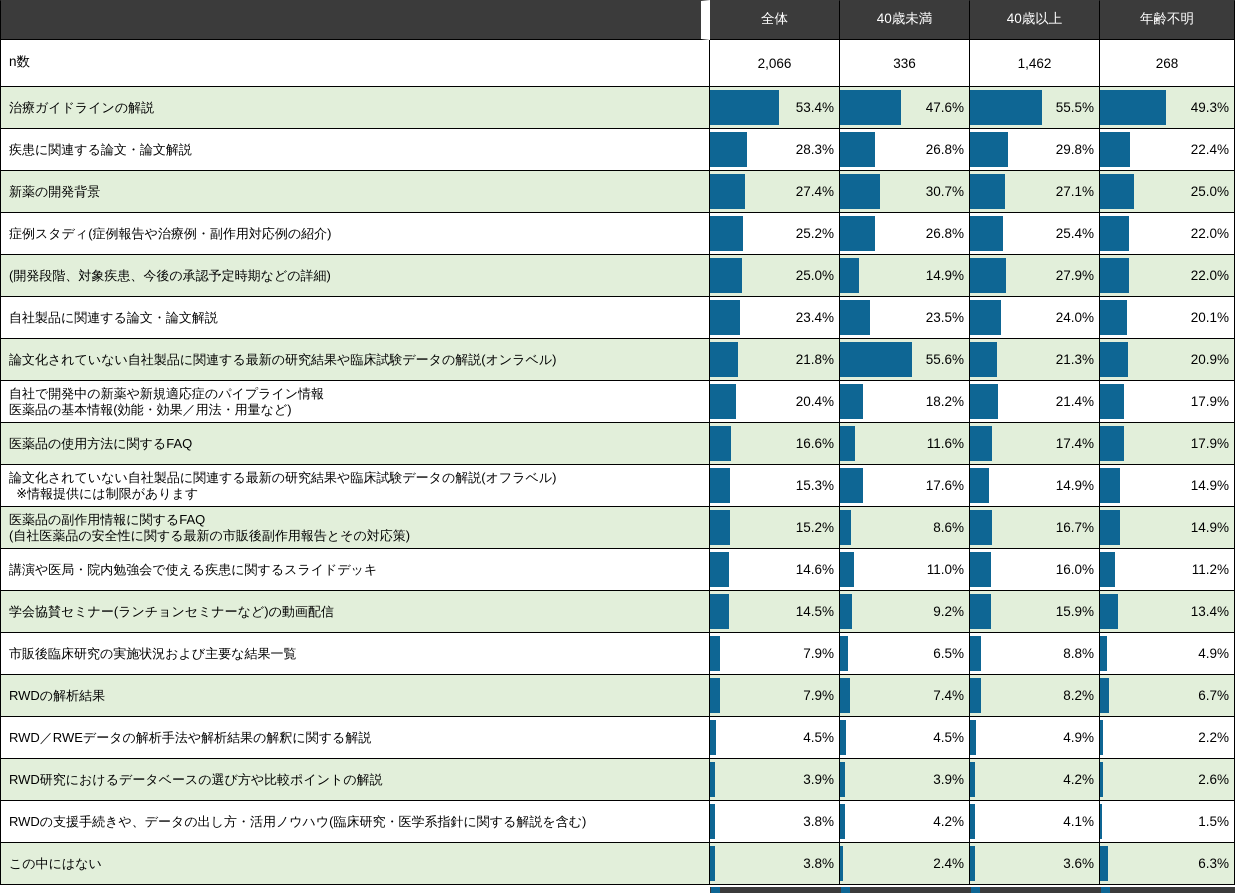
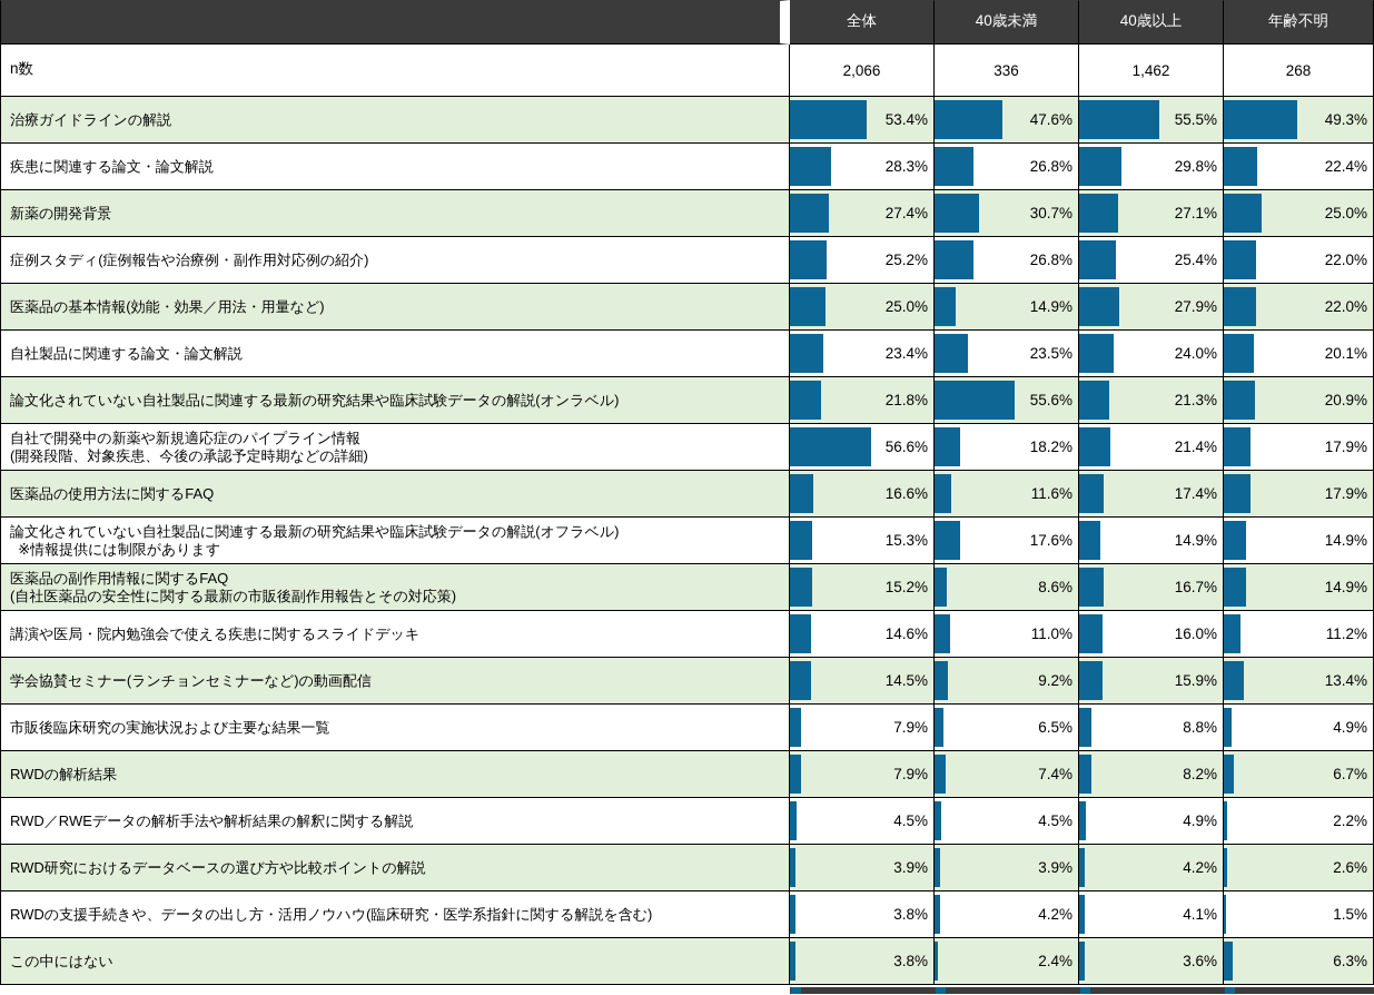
  全体
  40歳未満
  40歳以上
  年齢不明
  n数
  2,066
  336
  1,462
  268
  治療ガイドラインの解説
  53.4%
  47.6%
  55.5%
  49.3%
  疾患に関連する論文・論文解説
  28.3%
  26.8%
  29.8%
  22.4%
  新薬の開発背景
  27.4%
  30.7%
  27.1%
  25.0%
  症例スタディ(症例報告や治療例・副作用対応例の紹介)
  25.2%
  26.8%
  25.4%
  22.0%
- (開発段階、対象疾患、今後の承認予定時期などの詳細)
+ 医薬品の基本情報(効能・効果／用法・用量など)
  25.0%
  14.9%
  27.9%
  22.0%
  自社製品に関連する論文・論文解説
  23.4%
  23.5%
  24.0%
  20.1%
  論文化されていない自社製品に関連する最新の研究結果や臨床試験データの解説(オンラベル)
  21.8%
  55.6%
  21.3%
  20.9%
  自社で開発中の新薬や新規適応症のパイプライン情報
- 医薬品の基本情報(効能・効果／用法・用量など)
+ (開発段階、対象疾患、今後の承認予定時期などの詳細)
- 20.4%
+ 56.6%
  18.2%
  21.4%
  17.9%
  医薬品の使用方法に関するFAQ
  16.6%
  11.6%
  17.4%
  17.9%
  論文化されていない自社製品に関連する最新の研究結果や臨床試験データの解説(オフラベル)
  ※情報提供には制限があります
  15.3%
  17.6%
  14.9%
  14.9%
  医薬品の副作用情報に関するFAQ
  (自社医薬品の安全性に関する最新の市販後副作用報告とその対応策)
  15.2%
  8.6%
  16.7%
  14.9%
  講演や医局・院内勉強会で使える疾患に関するスライドデッキ
  14.6%
  11.0%
  16.0%
  11.2%
  学会協賛セミナー(ランチョンセミナーなど)の動画配信
  14.5%
  9.2%
  15.9%
  13.4%
  市販後臨床研究の実施状況および主要な結果一覧
  7.9%
  6.5%
  8.8%
  4.9%
  RWDの解析結果
  7.9%
  7.4%
  8.2%
  6.7%
  RWD／RWEデータの解析手法や解析結果の解釈に関する解説
  4.5%
  4.5%
  4.9%
  2.2%
  RWD研究におけるデータベースの選び方や比較ポイントの解説
  3.9%
  3.9%
  4.2%
  2.6%
  RWDの支援手続きや、データの出し方・活用ノウハウ(臨床研究・医学系指針に関する解説を含む)
  3.8%
  4.2%
  4.1%
  1.5%
  この中にはない
  3.8%
  2.4%
  3.6%
  6.3%
